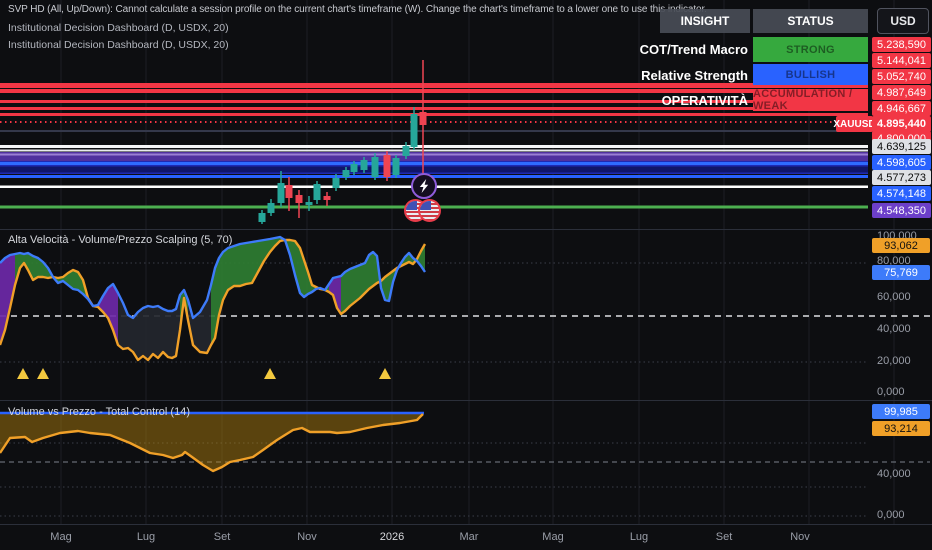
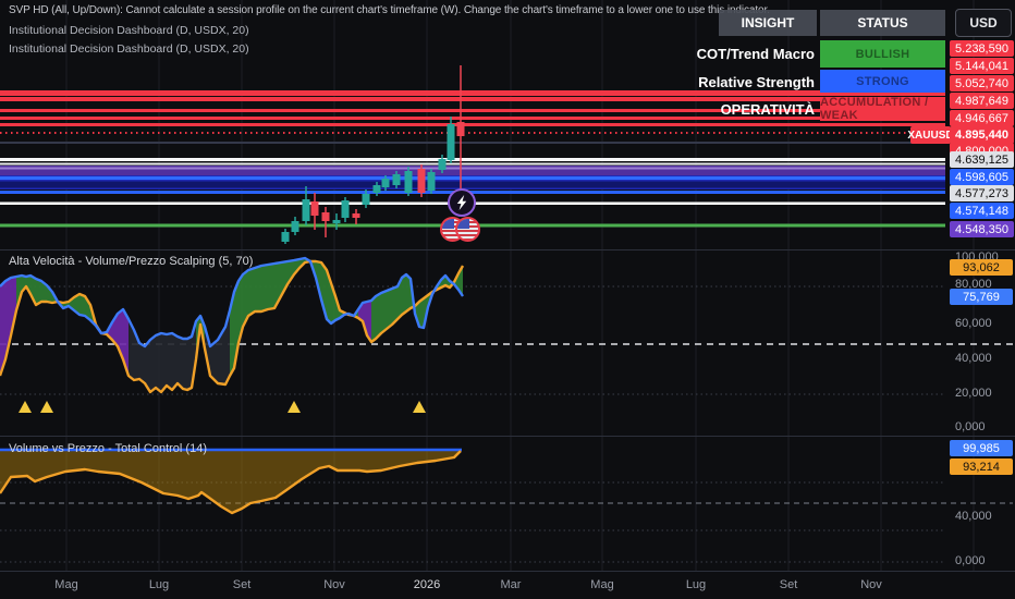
  SVP HD (All, Up/Down): Cannot calculate a session profile on the current chart's timeframe (W). Change the chart's timeframe to a lower one to use th
  Institutional Decision Dashboard (D, USDX, 20)
  Institutional Decision Dashboard (D, USDX, 20)
  Alta Velocità - Volume/Prezzo Scalping (5, 70)
  Volume vs Prezzo - Total Control (14)
  INSIGHT
  STATUS
  COT/Trend Macro
- STRONG
+ BULLISH
  Relative Strength
- BULLISH
+ STRONG
  OPERATIVITÀ
  ACCUMULATION / WEAK
  USD
  XAUUS
  5.238,590
  5.144,041
  5.052,740
  4.987,649
  4.946,667
  4.895,440
  4.639,125
  4.598,605
  4.577,273
  4.574,148
  4.548,350
  100,000
  80,000
  60,000
  40,000
  20,000
  0,000
  93,062
  75,769
  40,000
  0,000
  99,985
  93,214
  Mag
  Lug
  Set
  Nov
  2026
  Mar
  Mag
  Lug
  Set
  Nov
